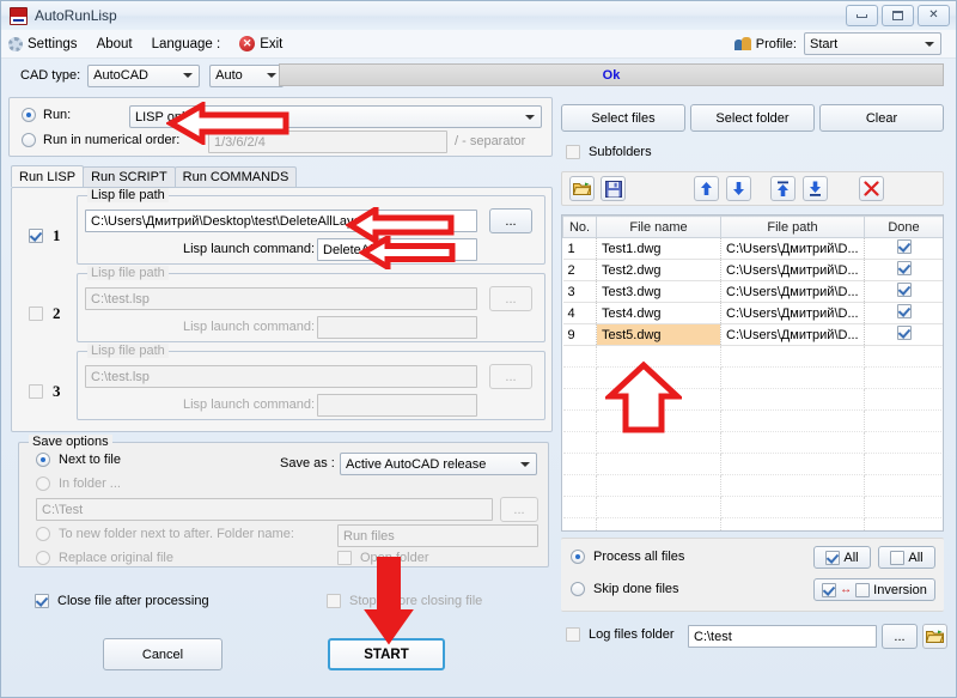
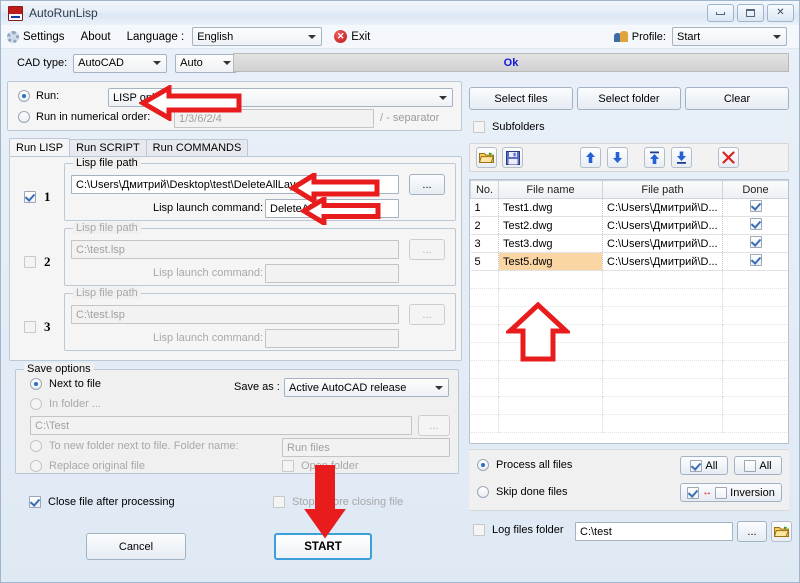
  AutoRunLisp
  ✕
  Settings
  About
  Language :
+ English
  ✕
  Exit
  Profile:
  Start
  CAD type:
  AutoCAD
  Auto
  Ok
  Run:
  Run in numerical order:
  1/3/6/2/4
  / - separator
  Run LISP
  Run SCRIPT
  Run COMMANDS
  1
  Lisp file path
  C:\Users\Дмитрий\Desktop\test\DeleteAllLay
  ...
  Lisp launch command:
  2
  Lisp file path
  C:\test.lsp
  ...
  Lisp launch command:
  3
  Lisp file path
  C:\test.lsp
  ...
  Lisp launch command:
  Save options
  Next to file
  Save as :
  Active AutoCAD release
  In folder ...
  C:\Test
  ...
- To new folder next to after. Folder name:
+ To new folder next to file. Folder name:
  Run files
  Replace original file
  Opolder
  Close file after processing
  Stopore closing file
  Cancel
  START
  Select files
  Select folder
  Clear
  Subfolders
  No.	File name	File path	Done
  1	Test1.dwg	C:\Users\Дмитрий\D...
  2	Test2.dwg	C:\Users\Дмитрий\D...
  3	Test3.dwg	C:\Users\Дмитрий\D...
- 4	Test4.dwg	C:\Users\Дмитрий\D...
- 9	Test5.dwg	C:\Users\Дмитрий\D...
+ 5	Test5.dwg	C:\Users\Дмитрий\D...
  Process all files
  Skip done files
  All
  All
  ↔
  Inversion
  Log files folder
  C:\test
  ...
